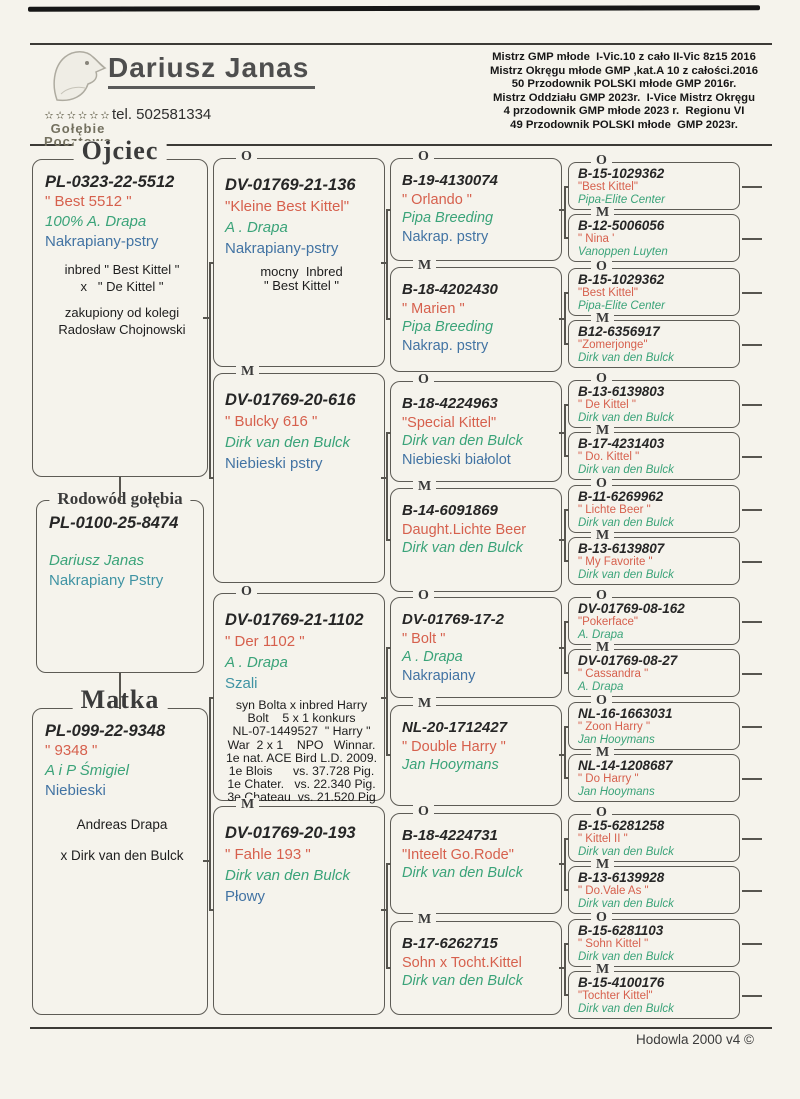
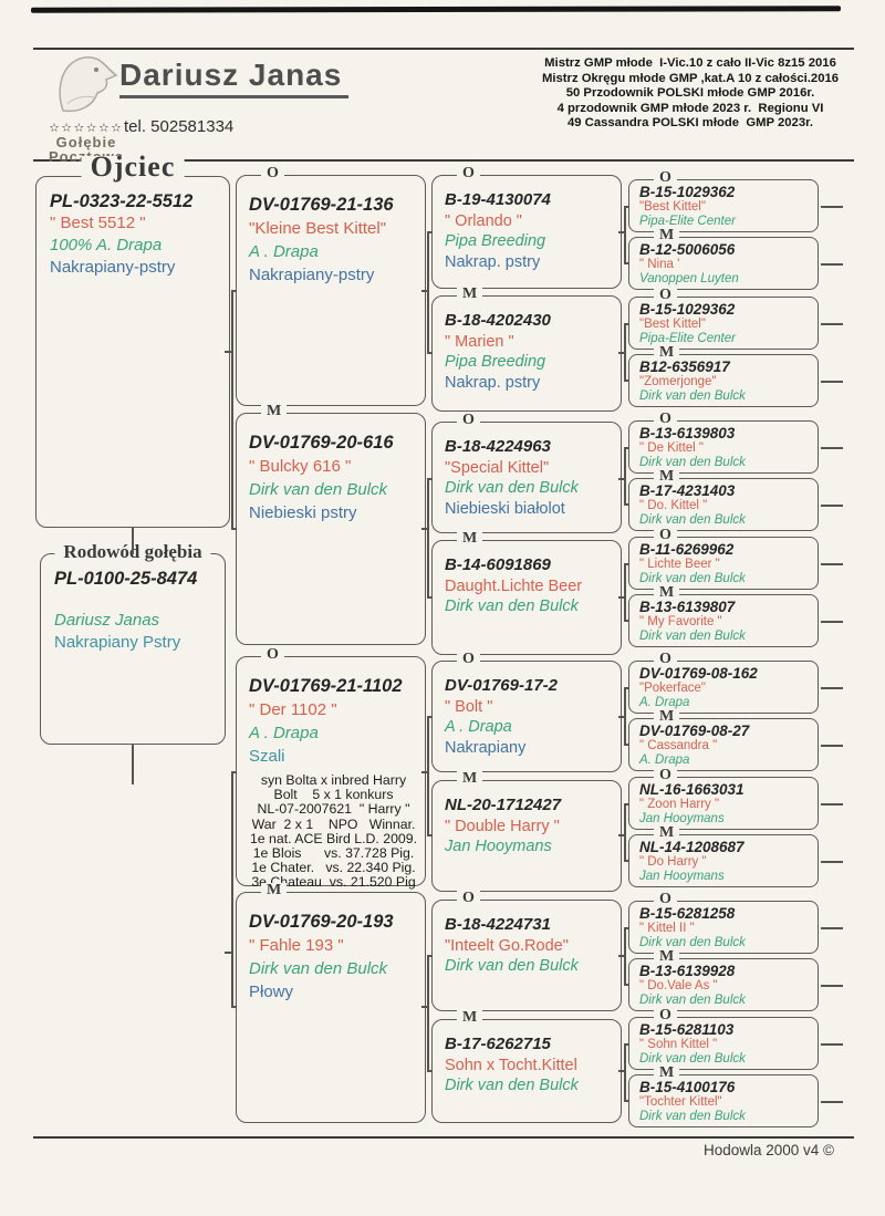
  ✫✫✫✫✫✫
  Gołębie
  Dariusz Janas
  tel. 502581334
  Mistrz GMP młode I-Vic.10 z cało II-Vic 8z15 2016
  Mistrz Okręgu młode GMP ,kat.A 10 z całości.2016
  50 Przodownik POLSKI młode GMP 2016r.
- Mistrz Oddziału GMP 2023r. I-Vice Mistrz Okręgu
  4 przodownik GMP młode 2023 r. Regionu VI
- 49 Przodownik POLSKI młode GMP 2023r.
+ 49 Cassandra POLSKI młode GMP 2023r.
  Ojciec
  PL-0323-22-5512
  " Best 5512 "
  100% A. Drapa
  Nakrapiany-pstry
- inbred " Best Kittel "
- x " De Kittel "
- zakupiony od kolegi
- Radosław Chojnowski
  Rodowód gołębia
  PL-0100-25-8474
  Dariusz Janas
  Nakrapiany Pstry
- Matka
- PL-099-22-9348
- " 9348 "
- A i P Śmigiel
- Niebieski
- Andreas Drapa
- x Dirk van den Bulck
  O
  DV-01769-21-136
  "Kleine Best Kittel"
  A . Drapa
  Nakrapiany-pstry
- mocny Inbred
- " Best Kittel "
  M
  DV-01769-20-616
  " Bulcky 616 "
  Dirk van den Bulck
  Niebieski pstry
  O
  DV-01769-21-1102
  " Der 1102 "
  A . Drapa
  Szali
  syn Bolta x inbred Harry
  Bolt 5 x 1 konkurs
- NL-07-1449527 " Harry "
+ NL-07-2007621 " Harry "
  War 2 x 1 NPO Winnar.
  1e nat. ACE Bird L.D. 2009.
  1e Blois vs. 37.728 Pig.
  1e Chater. vs. 22.340 Pig.
  3ateau vs. 21.520 Pig
  M
  DV-01769-20-193
  " Fahle 193 "
  Dirk van den Bulck
  Płowy
  O
  B-19-4130074
  " Orlando "
  Pipa Breeding
  Nakrap. pstry
  M
  B-18-4202430
  " Marien "
  Pipa Breeding
  Nakrap. pstry
  O
  B-18-4224963
  "Special Kittel"
  Dirk van den Bulck
  Niebieski białolot
  M
  B-14-6091869
  Daught.Lichte Beer
  Dirk van den Bulck
  O
  DV-01769-17-2
  " Bolt "
  A . Drapa
  Nakrapiany
  M
  NL-20-1712427
  " Double Harry "
  Jan Hooymans
  O
  B-18-4224731
  "Inteelt Go.Rode"
  Dirk van den Bulck
  M
  B-17-6262715
  Sohn x Tocht.Kittel
  Dirk van den Bulck
  O
  B-15-1029362
  "Best Kittel"
  Pipa-Elite Center
  M
  B-12-5006056
  " Nina '
  Vanoppen Luyten
  O
  B-15-1029362
  "Best Kittel"
  Pipa-Elite Center
  M
  B12-6356917
  "Zomerjonge"
  Dirk van den Bulck
  O
  B-13-6139803
  " De Kittel "
  Dirk van den Bulck
  M
  B-17-4231403
  " Do. Kittel "
  Dirk van den Bulck
  O
  B-11-6269962
  " Lichte Beer "
  Dirk van den Bulck
  M
  B-13-6139807
  " My Favorite "
  Dirk van den Bulck
  O
  DV-01769-08-162
  "Pokerface"
  A. Drapa
  M
  DV-01769-08-27
  " Cassandra "
  A. Drapa
  O
  NL-16-1663031
  " Zoon Harry "
  Jan Hooymans
  M
  NL-14-1208687
  " Do Harry "
  Jan Hooymans
  O
  B-15-6281258
  " Kittel II "
  Dirk van den Bulck
  M
  B-13-6139928
  " Do.Vale As "
  Dirk van den Bulck
  O
  B-15-6281103
  " Sohn Kittel "
  Dirk van den Bulck
  M
  B-15-4100176
  "Tochter Kittel"
  Dirk van den Bulck
  Hodowla 2000 v4 ©
